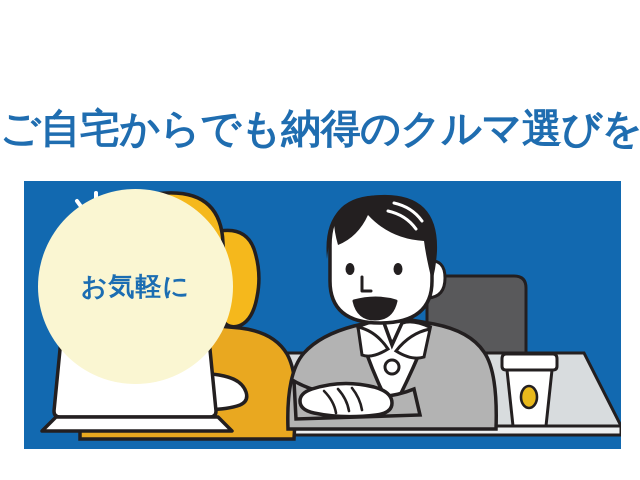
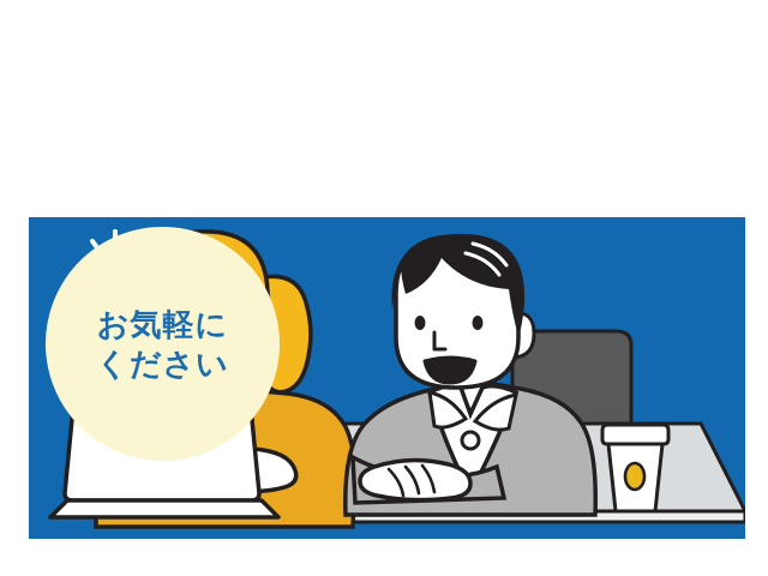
- ご自宅からでも納得のクルマ選びを
  お気軽に
+ ください
